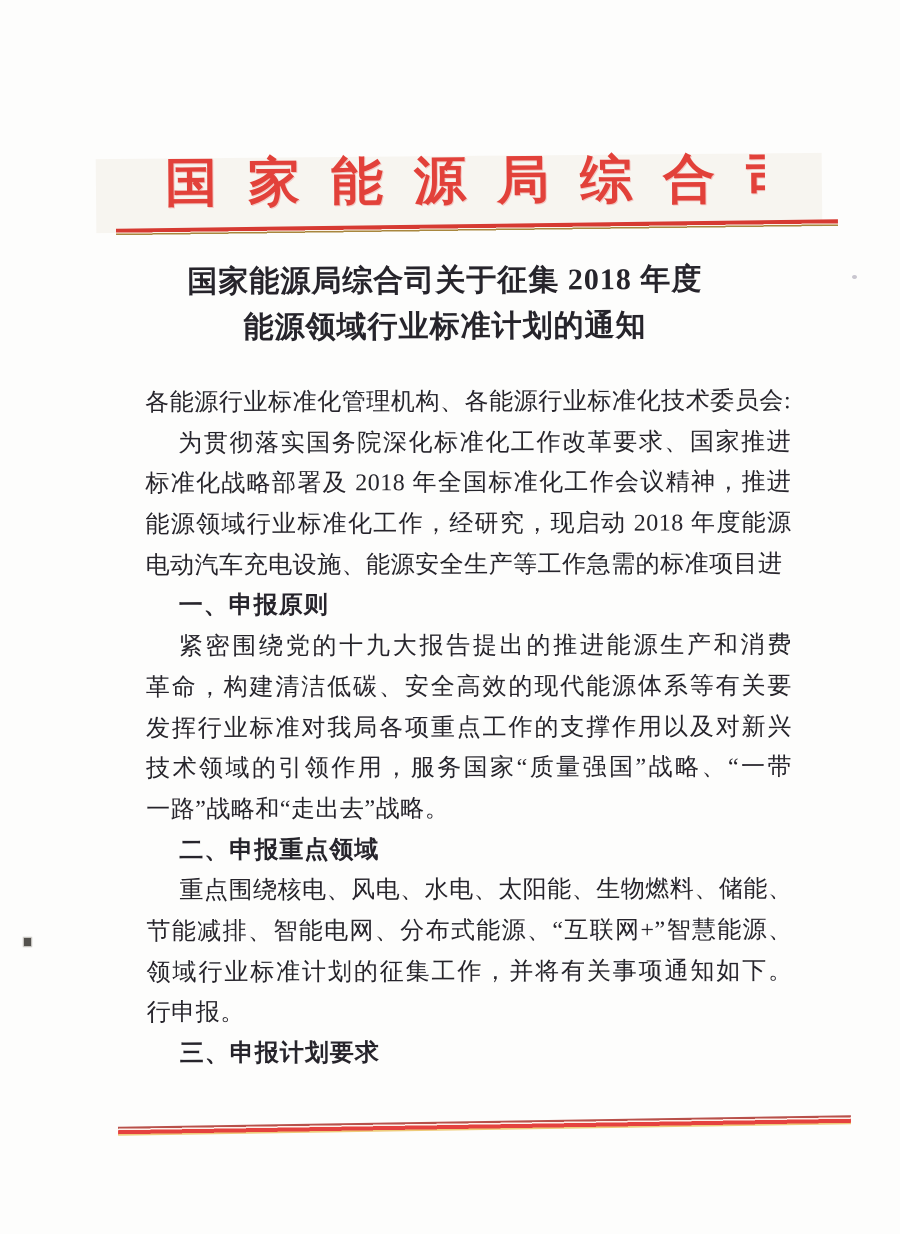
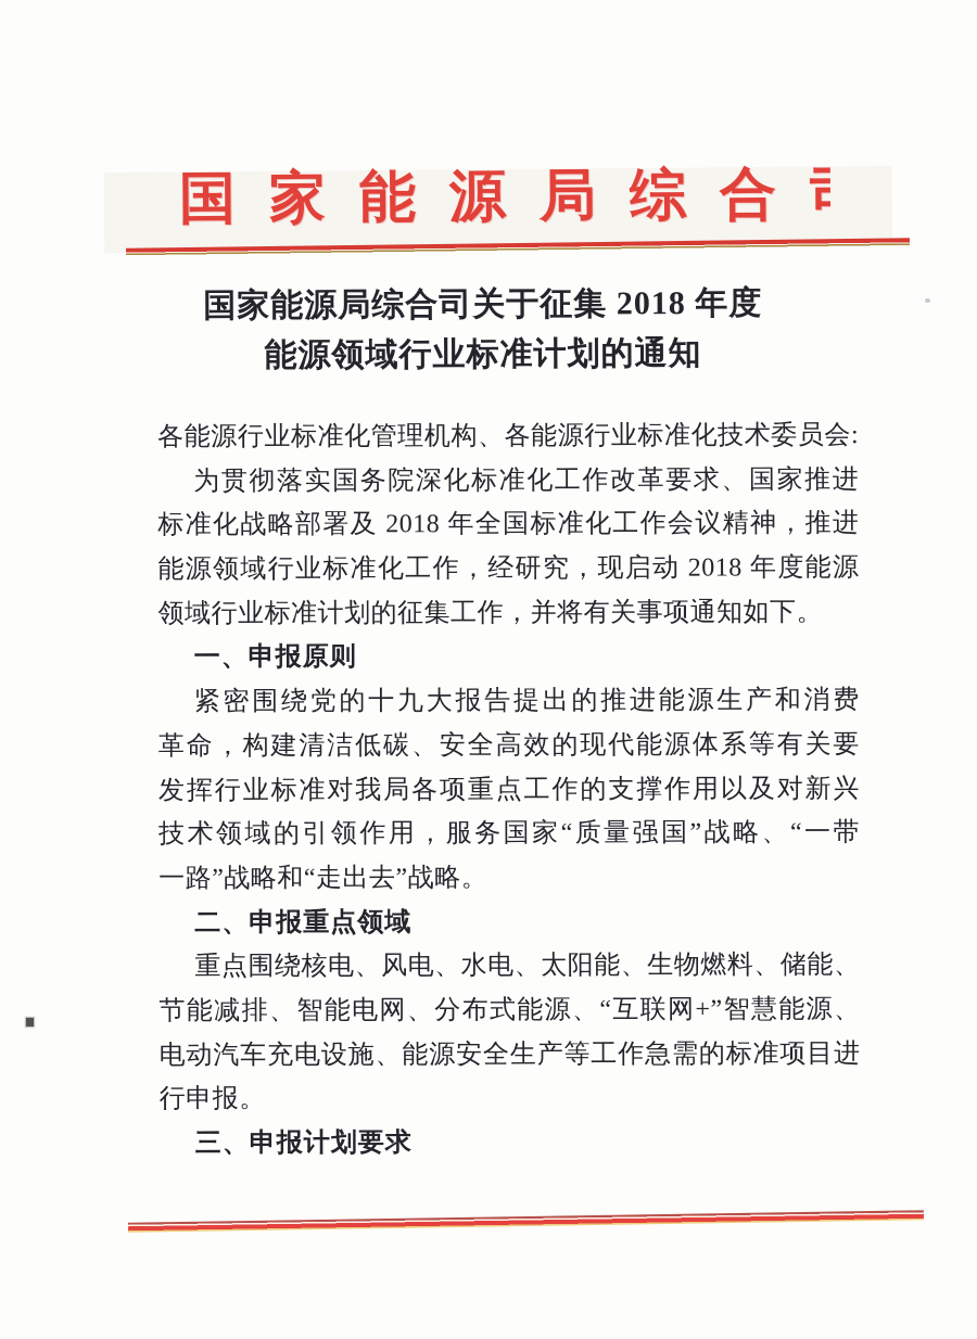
  国 家 能 源 局 综 合
  国家能源局综合司关于征集 2018 年度
  能源领域行业标准计划的通知
  各能源行业标准化管理机构、各能源行业标准化技术委员会:
  为贯彻落实国务院深化标准化工作改革要求、国家推进
  标准化战略部署及 2018 年全国标准化工作会议精神，推进
  能源领域行业标准化工作，经研究，现启动 2018 年度能源
- 电动汽车充电设施、能源安全生产等工作急需的标准项目进
+ 领域行业标准计划的征集工作，并将有关事项通知如下。
  一、申报原则
  紧密围绕党的十九大报告提出的推进能源生产和消费
  革命，构建清洁低碳、安全高效的现代能源体系等有关要
  发挥行业标准对我局各项重点工作的支撑作用以及对新兴
  技术领域的引领作用，服务国家“质量强国”战略、“一带
  一路”战略和“走出去”战略。
  二、申报重点领域
  重点围绕核电、风电、水电、太阳能、生物燃料、储能、
  节能减排、智能电网、分布式能源、“互联网+”智慧能源、
- 领域行业标准计划的征集工作，并将有关事项通知如下。
+ 电动汽车充电设施、能源安全生产等工作急需的标准项目进
  行申报。
  三、申报计划要求
